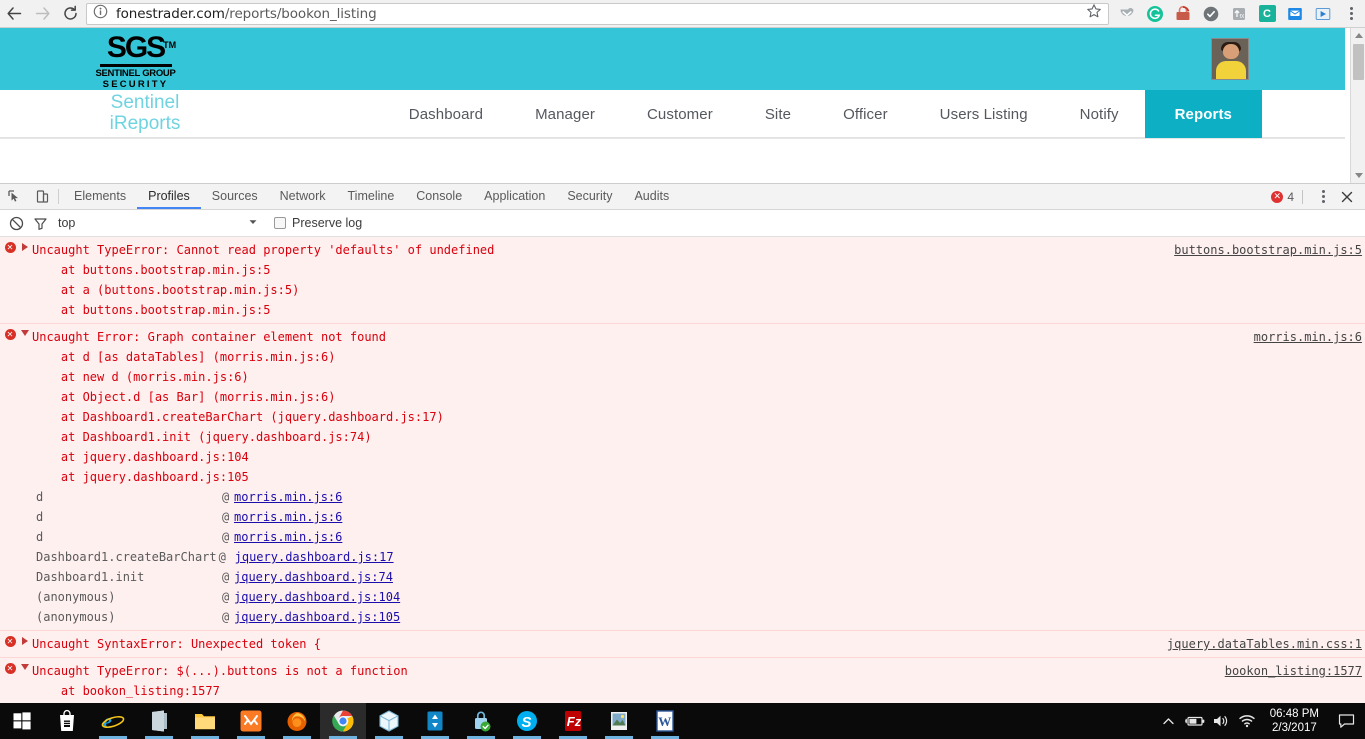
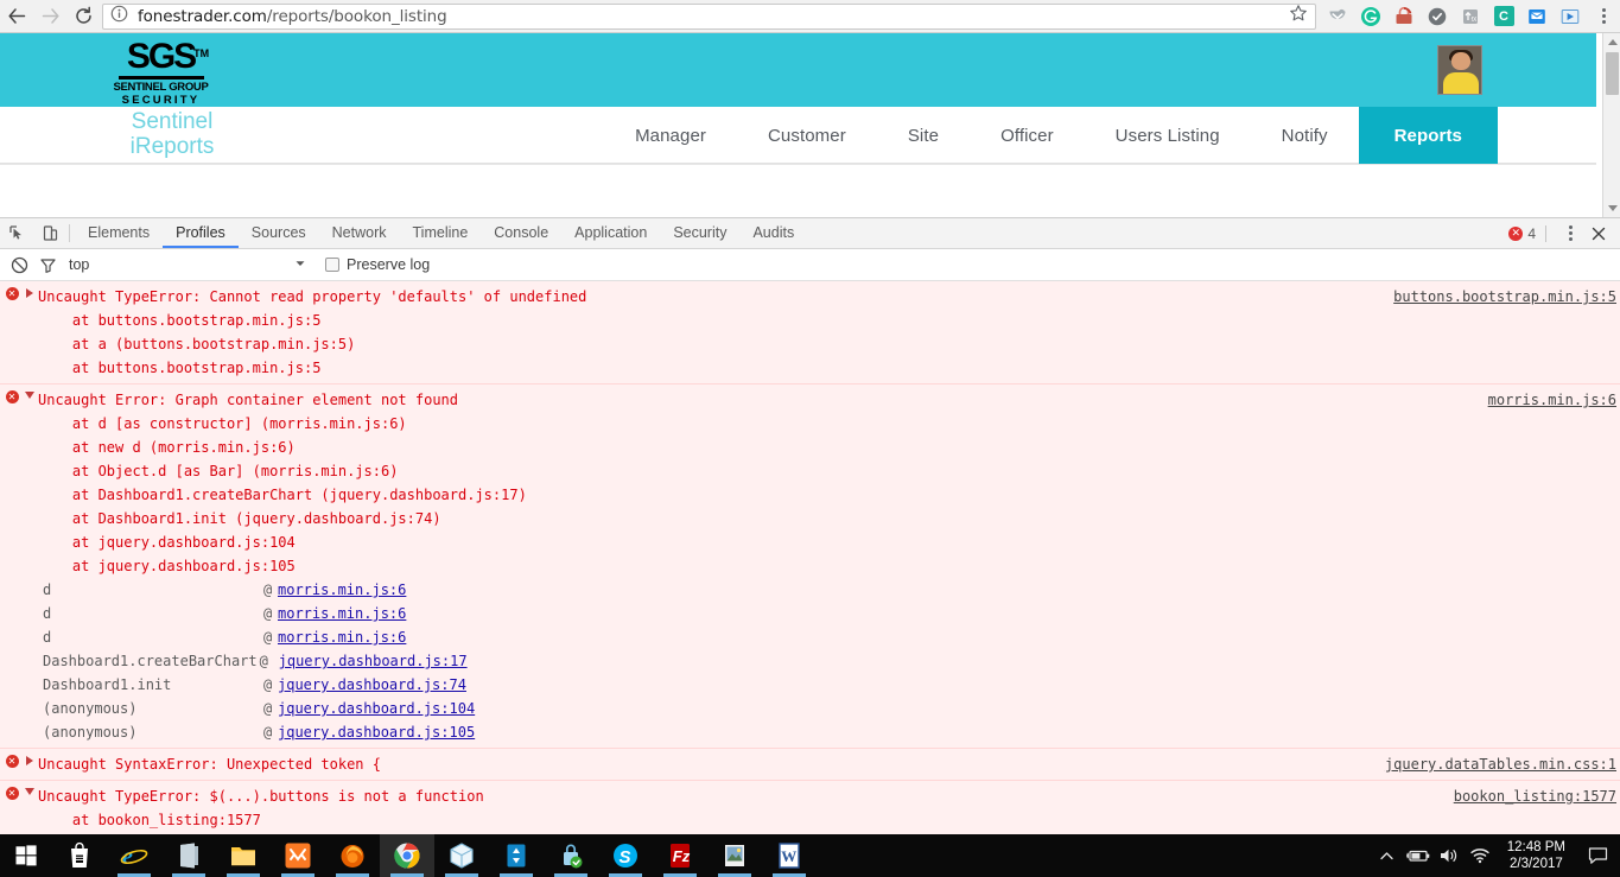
  fonestrader.com/reports/bookon_listing
  C
  SGS
  TM
  SENTINEL GROUP
  SECURITY
  Sentinel
  iReports
- Dashboard
  Manager
  Customer
  Site
  Officer
  Users Listing
  Notify
  Reports
  Elements
  Profiles
  Sources
  Network
  Timeline
  Console
  Application
  Security
  Audits
  ✕
  4
  top
  Preserve log
  ✕
  Uncaught TypeError: Cannot read property 'defaults' of undefined
  at buttons.bootstrap.min.js:5
  at a (buttons.bootstrap.min.js:5)
  at buttons.bootstrap.min.js:5
  buttons.bootstrap.min.js:5
  ✕
  Uncaught Error: Graph container element not found
- at d [as dataTables] (morris.min.js:6)
+ at d [as constructor] (morris.min.js:6)
  at new d (morris.min.js:6)
  at Object.d [as Bar] (morris.min.js:6)
  at Dashboard1.createBarChart (jquery.dashboard.js:17)
  at Dashboard1.init (jquery.dashboard.js:74)
  at jquery.dashboard.js:104
  at jquery.dashboard.js:105
  morris.min.js:6
  d
  @
  morris.min.js:6
  d
  @
  morris.min.js:6
  d
  @
  morris.min.js:6
  Dashboard1.createBarChart
  @
  jquery.dashboard.js:17
  Dashboard1.init
  @
  jquery.dashboard.js:74
  (anonymous)
  @
  jquery.dashboard.js:104
  (anonymous)
  @
  jquery.dashboard.js:105
  ✕
  Uncaught SyntaxError: Unexpected token {
  jquery.dataTables.min.css:1
  ✕
  Uncaught TypeError: $(...).buttons is not a function
  at bookon_listing:1577
  bookon_listing:1577
  e
  S
  Fz
  W
- 06:48 PM
+ 12:48 PM
  2/3/2017
